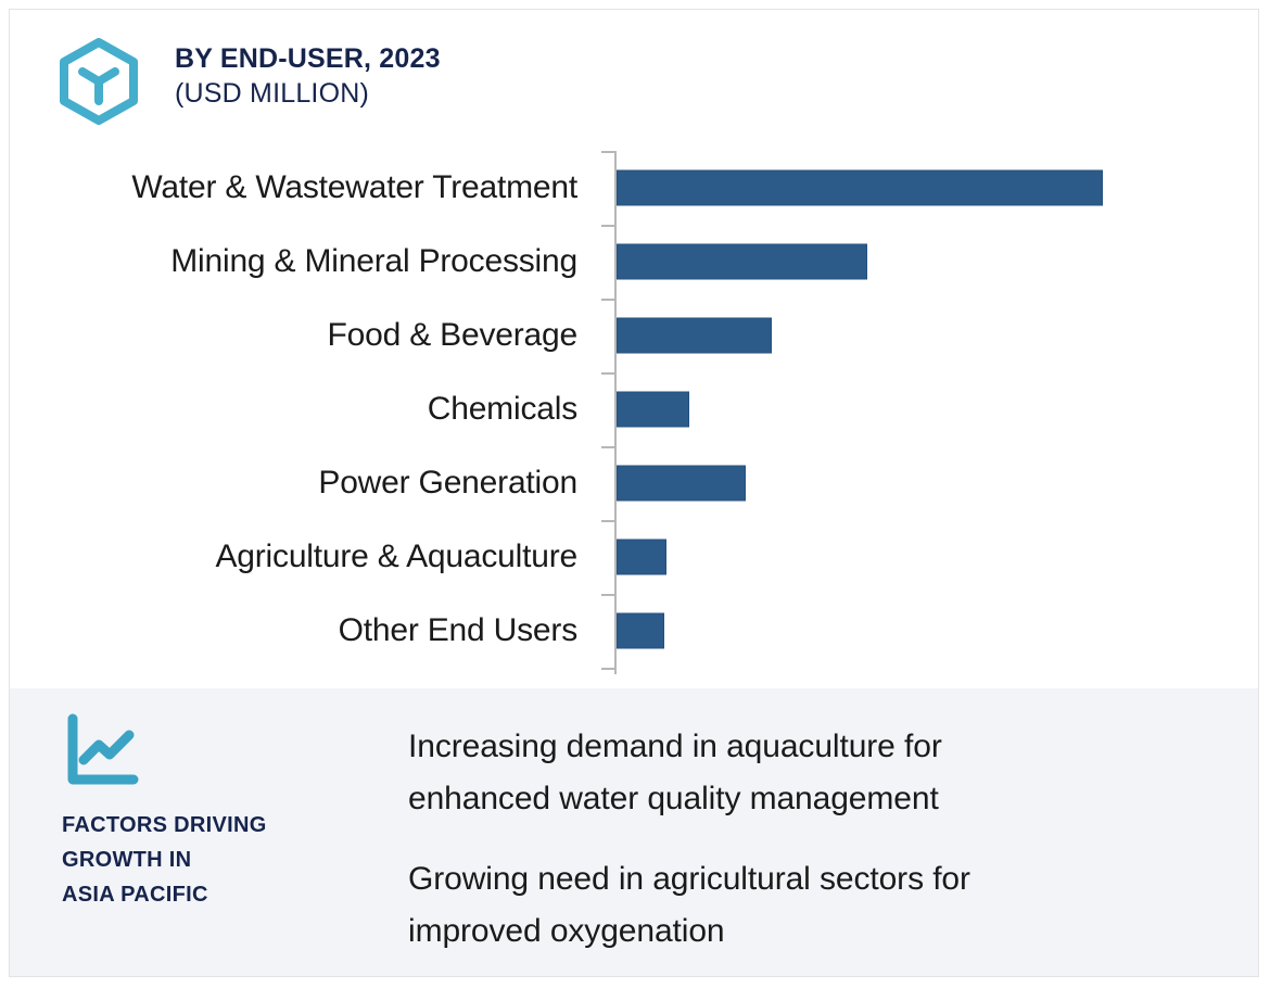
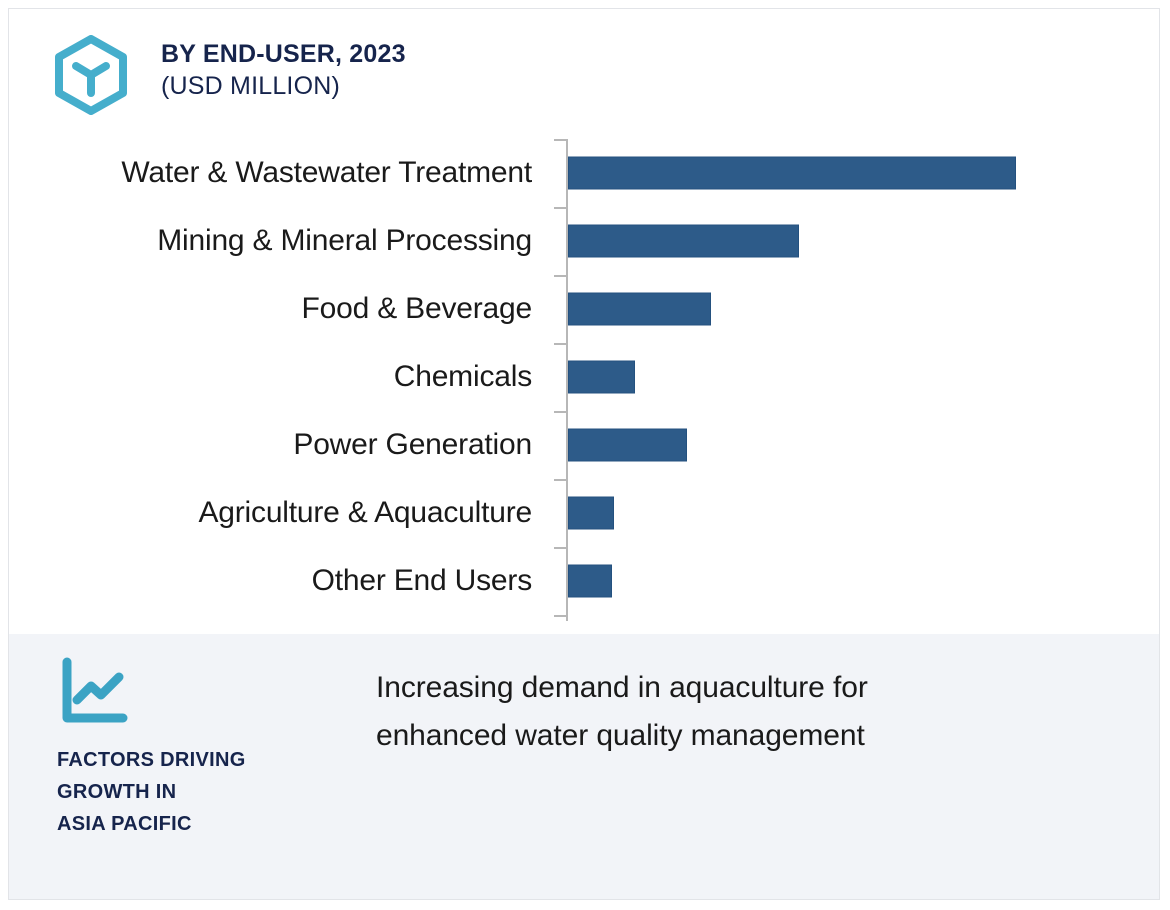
  BY END-USER, 2023
  (USD MILLION)
  Water & Wastewater Treatment
  Mining & Mineral Processing
  Food & Beverage
  Chemicals
  Power Generation
  Agriculture & Aquaculture
  Other End Users
  FACTORS DRIVING
  GROWTH IN
  ASIA PACIFIC
  Increasing demand in aquaculture for enhanced water quality management
- Growing need in agricultural sectors for improved oxygenation
